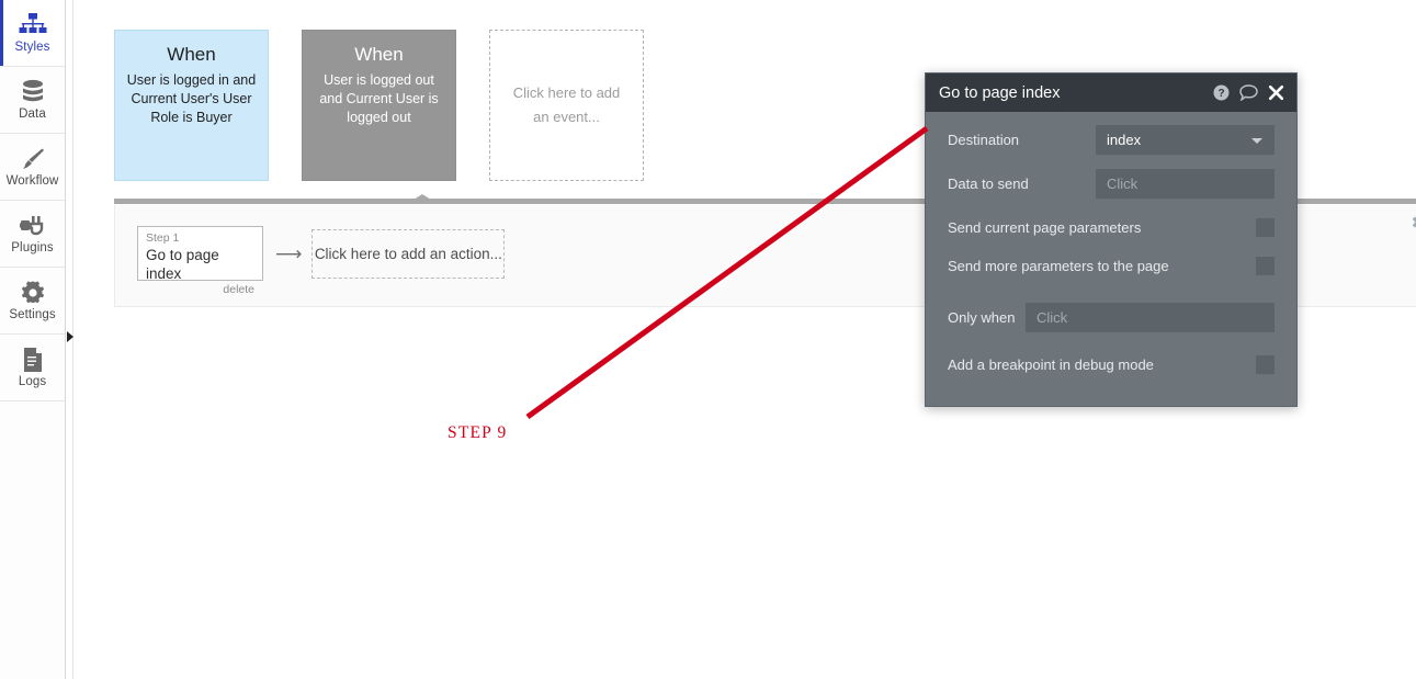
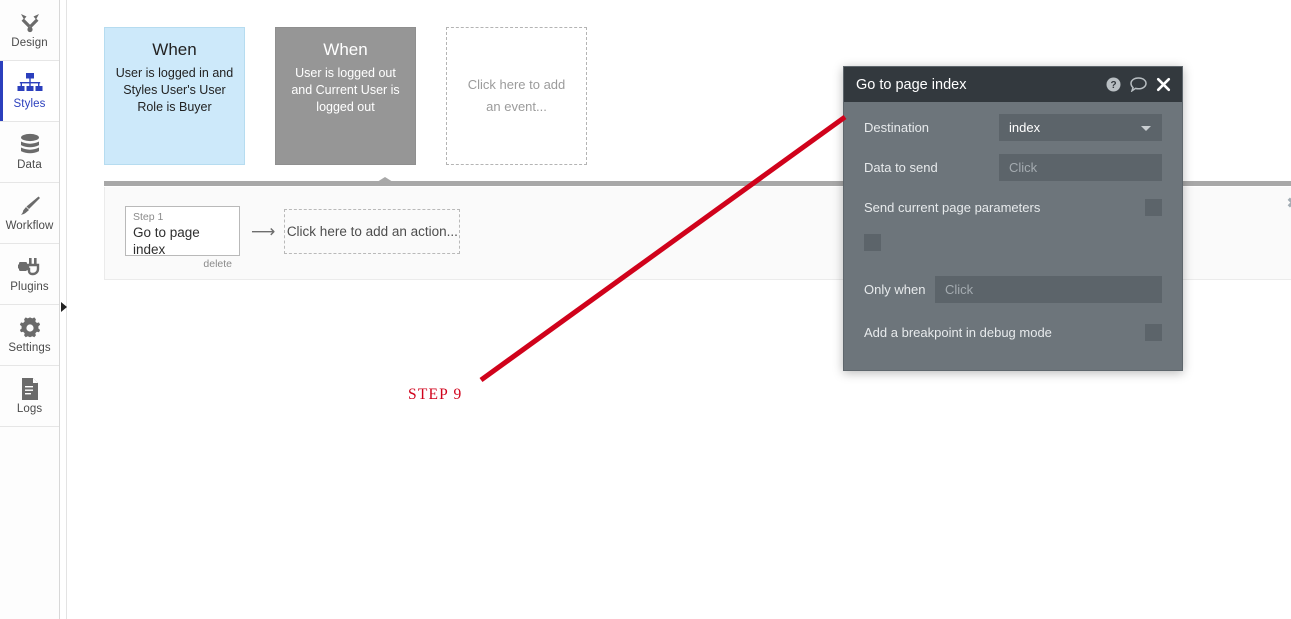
+ Design
  Styles
  Data
  Workflow
  Plugins
  Settings
  Logs
  When
- User is logged in and Current User's User Role is Buyer
+ User is logged in and Styles User's User Role is Buyer
  When
  User is logged out and Current User is logged out
  Click here to add an event...
  Step 1
  Go to page index
  delete
  ⟶
  Click here to add an action...
  Go to page index
  ?
  Destination
  index
  Data to send
  Click
  Send current page parameters
- Send more parameters to the page
  Only when
  Click
  Add a breakpoint in debug mode
  STEP 9
